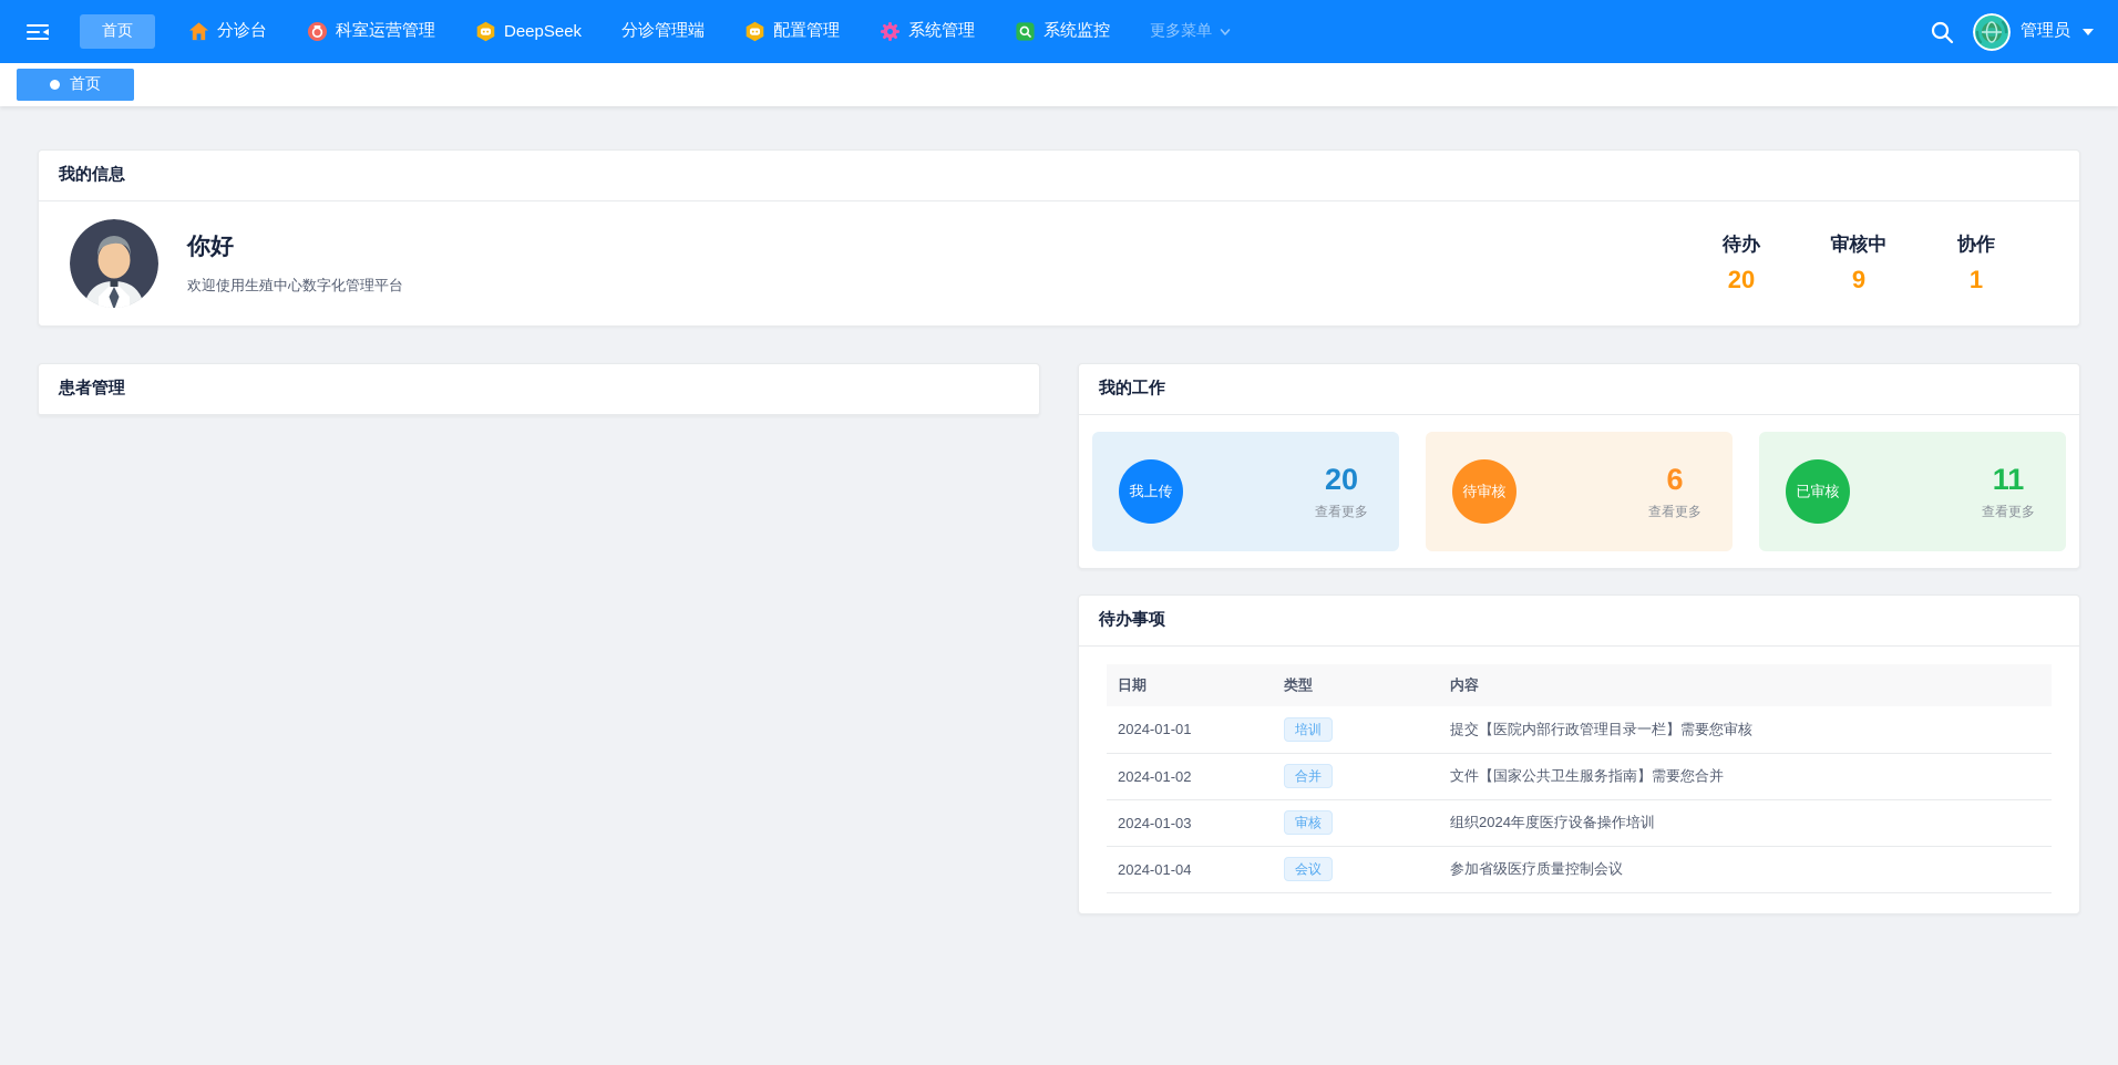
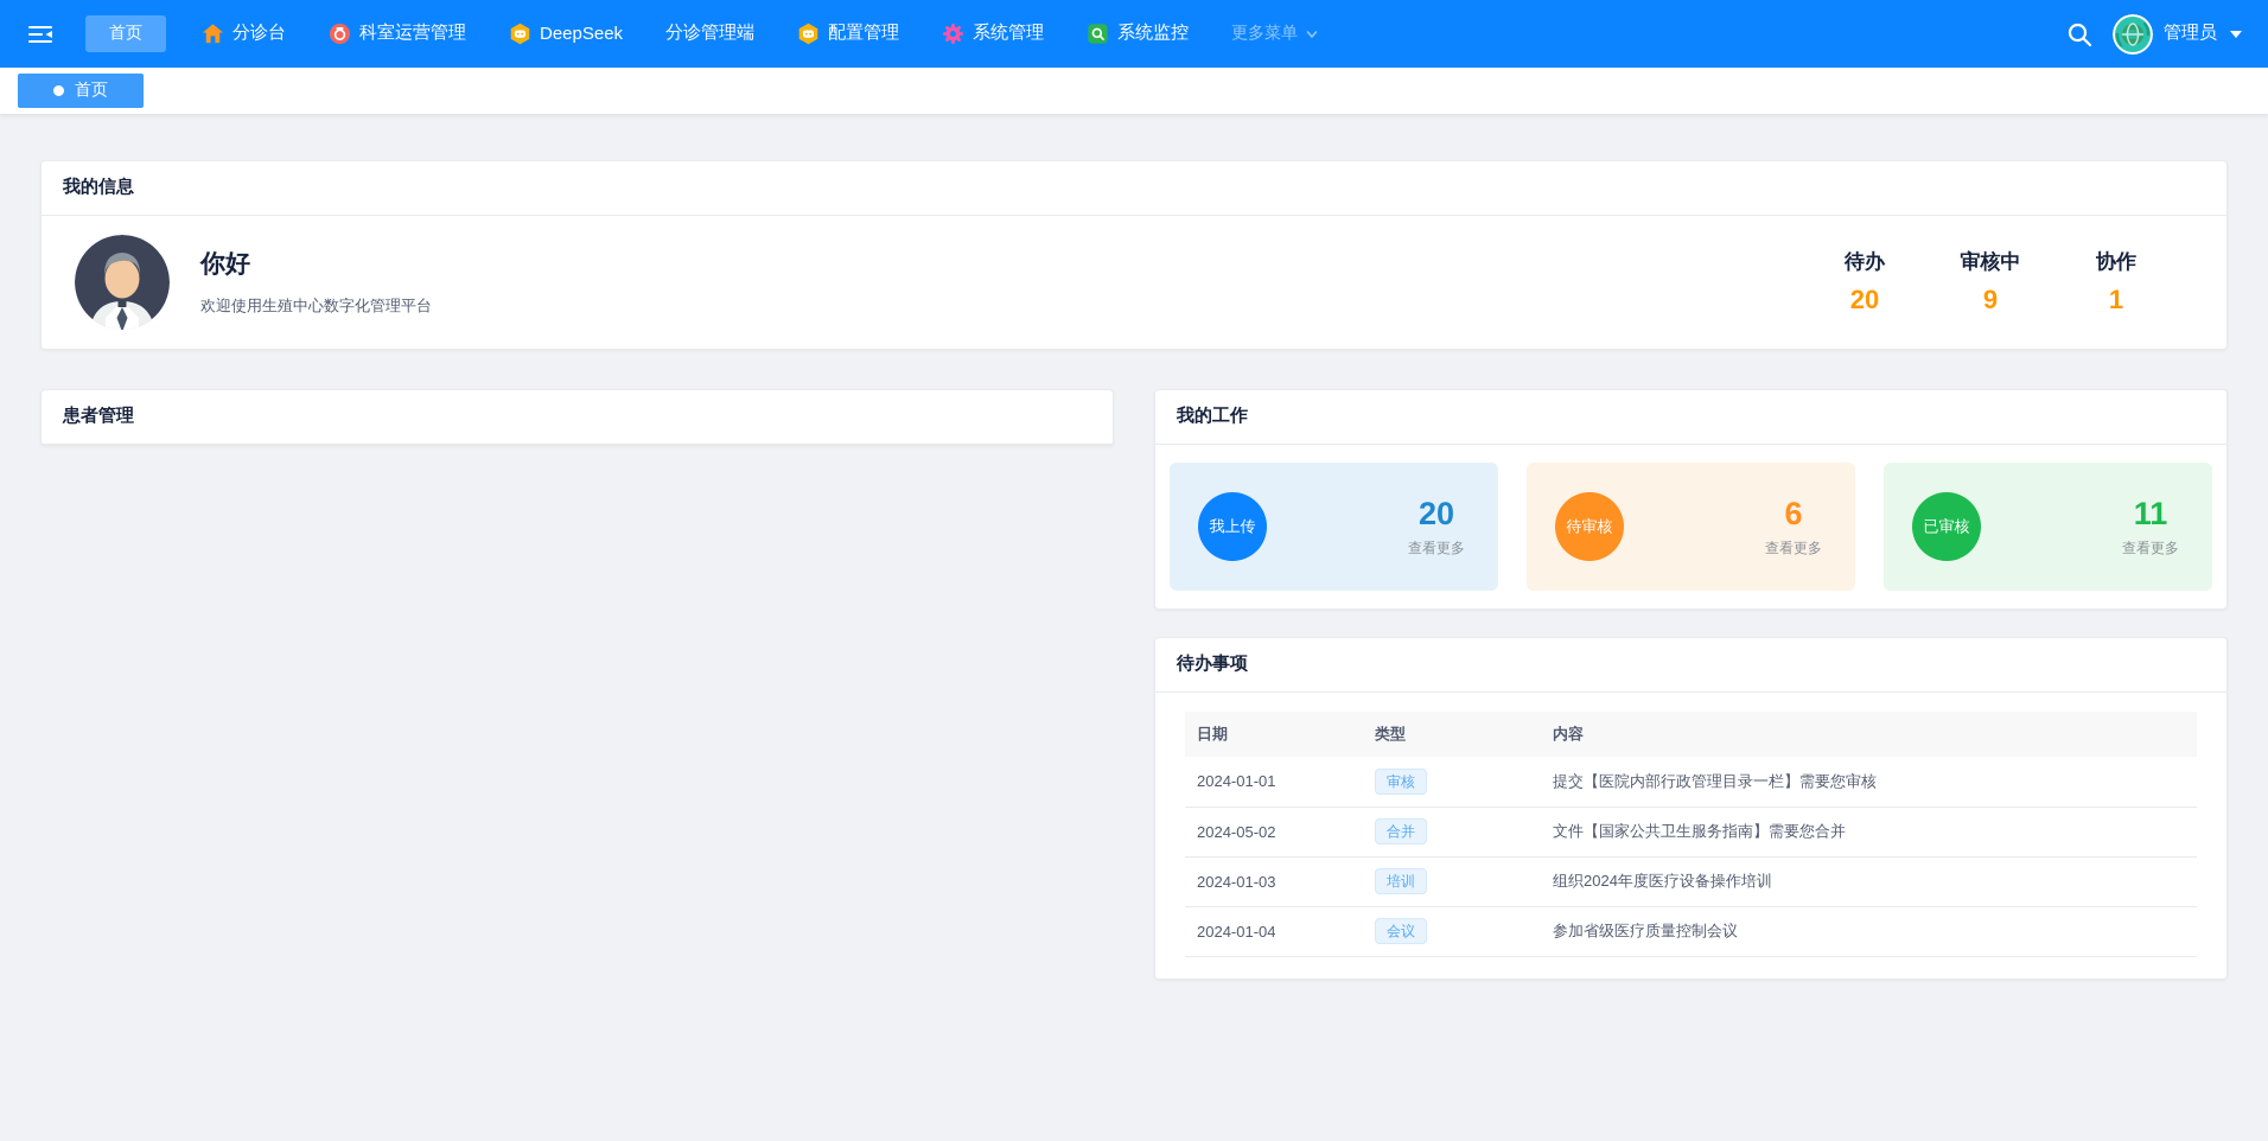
  首页
  分诊台
  科室运营管理
  DeepSeek
  分诊管理端
  配置管理
  系统管理
  系统监控
  更多菜单
  管理员
  首页
  我的信息
  你好
  欢迎使用生殖中心数字化管理平台
  待办
  20
  审核中
  9
  协作
  1
  患者管理
  我的工作
  我上传
  20
  查看更多
  待审核
  6
  查看更多
  已审核
  11
  查看更多
  待办事项
  日期	类型	内容
- 2024-01-01	培训	提交【医院内部行政管理目录一栏】需要您审核
+ 2024-01-01	审核	提交【医院内部行政管理目录一栏】需要您审核
- 2024-01-02	合并	文件【国家公共卫生服务指南】需要您合并
+ 2024-05-02	合并	文件【国家公共卫生服务指南】需要您合并
- 2024-01-03	审核	组织2024年度医疗设备操作培训
+ 2024-01-03	培训	组织2024年度医疗设备操作培训
  2024-01-04	会议	参加省级医疗质量控制会议
